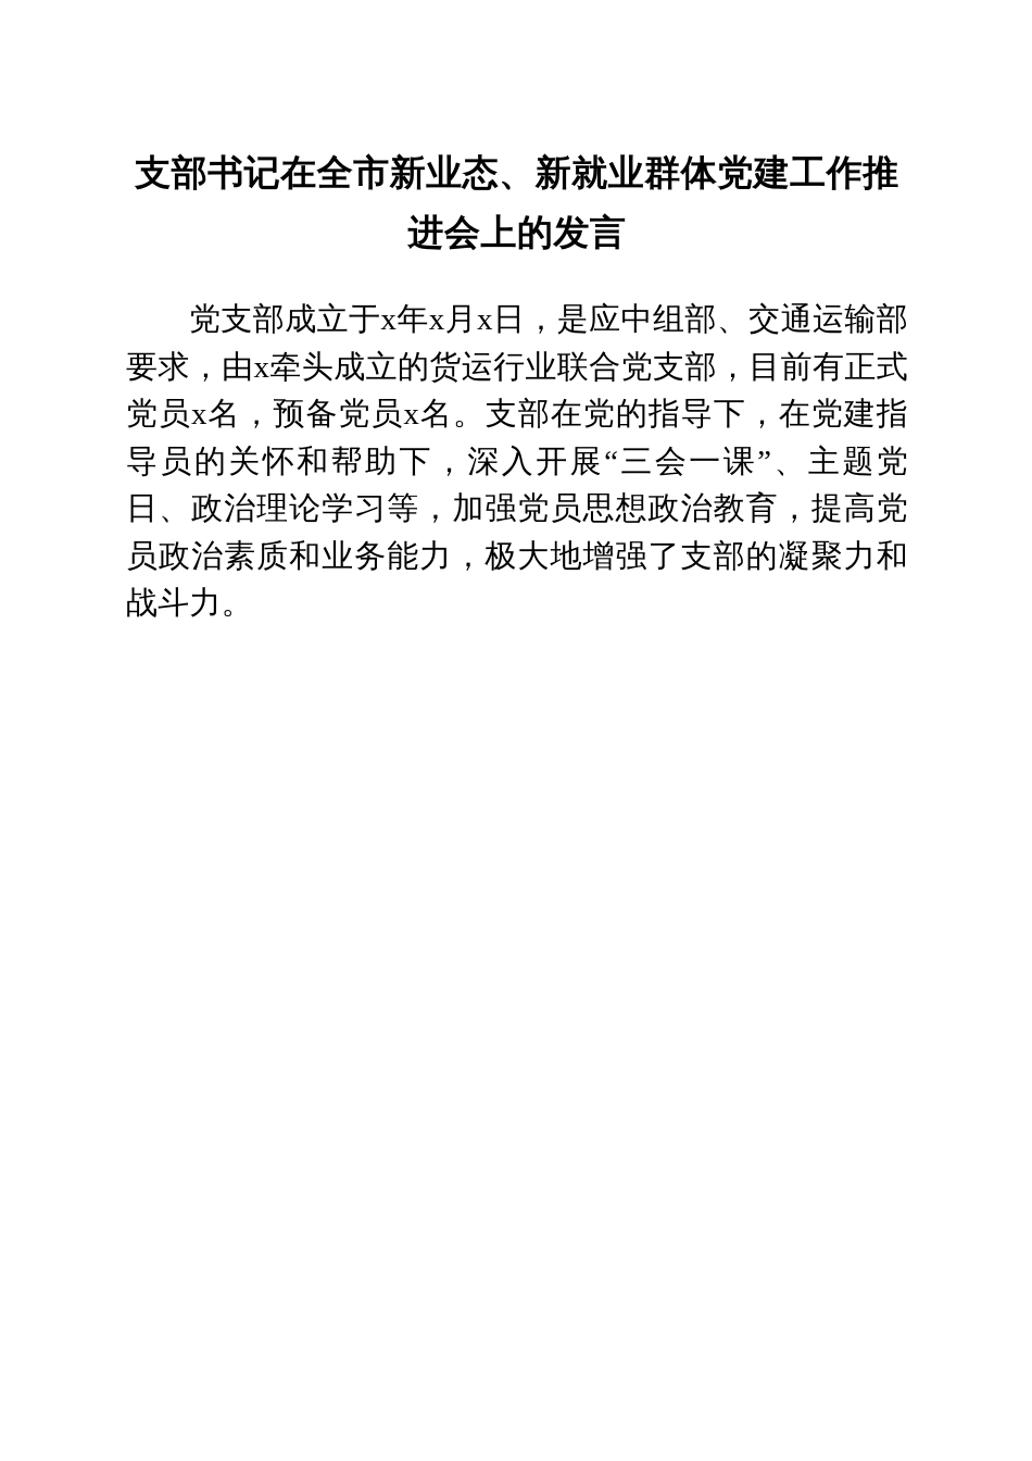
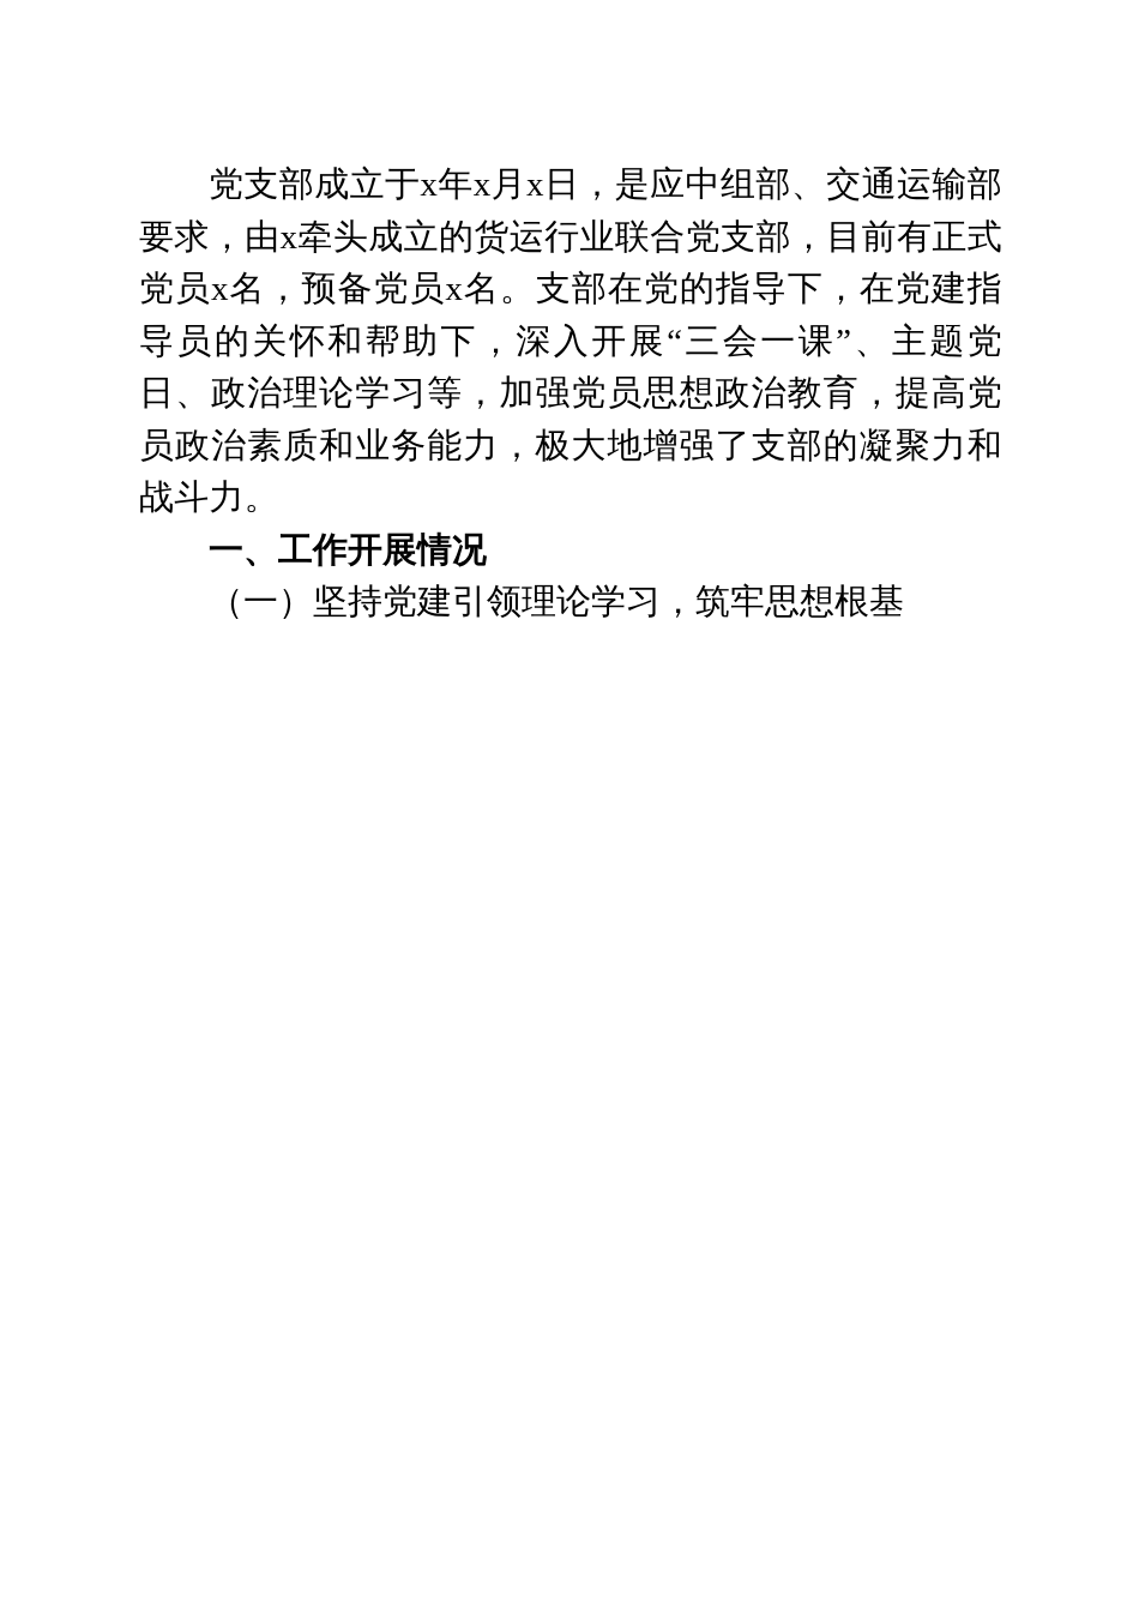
- 支部书记在全市新业态、新就业群体党建工作推进会上的发言
  党支部成立于x年x月x日，是应中组部、交通运输部要求，由x牵头成立的货运行业联合党支部，目前有正式党员x名，预备党员x名。支部在党的指导下，在党建指导员的关怀和帮助下，深入开展“三会一课”、主题党日、政治理论学习等，加强党员思想政治教育，提高党员政治素质和业务能力，极大地增强了支部的凝聚力和战斗力。
+ 一、工作开展情况
+ （一）坚持党建引领理论学习，筑牢思想根基
